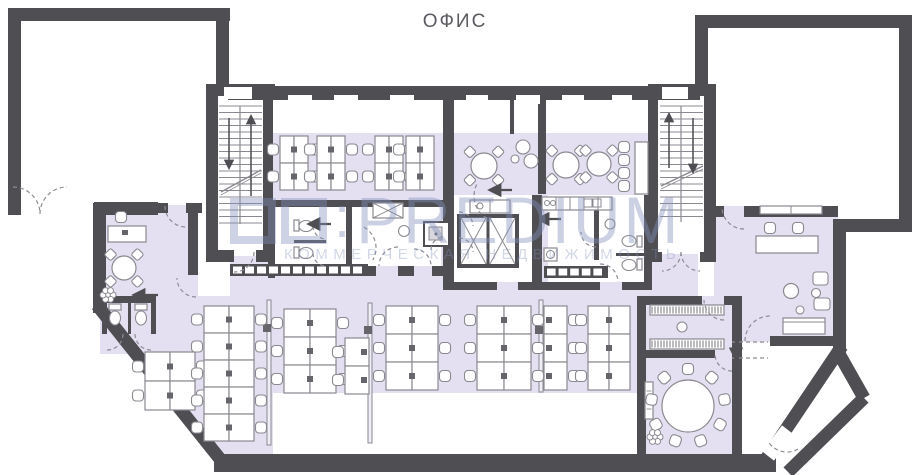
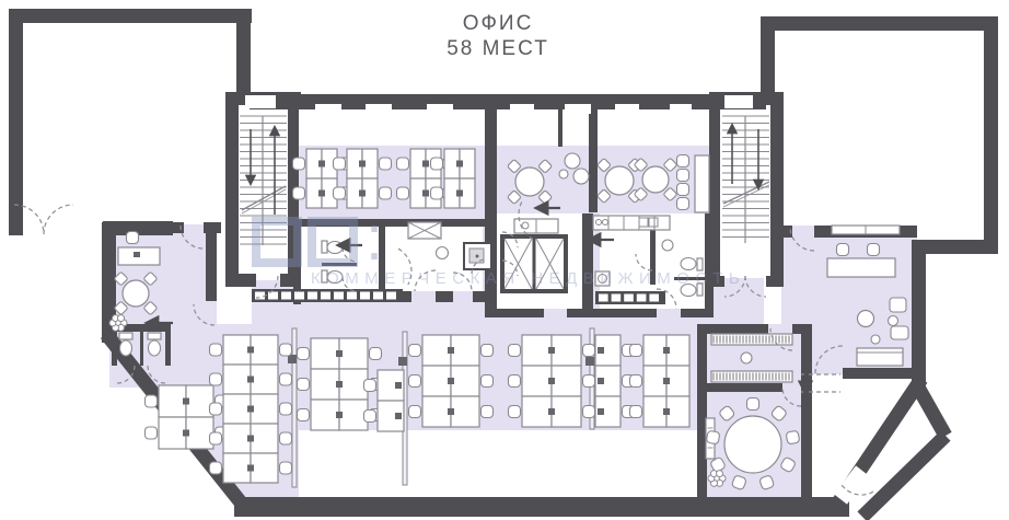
  ОФИС
+ 58 МЕСТ
  :
- PREDIUM
  КОММЕРЧЕСКАЯ НЕДВИЖИМОСТЬ
